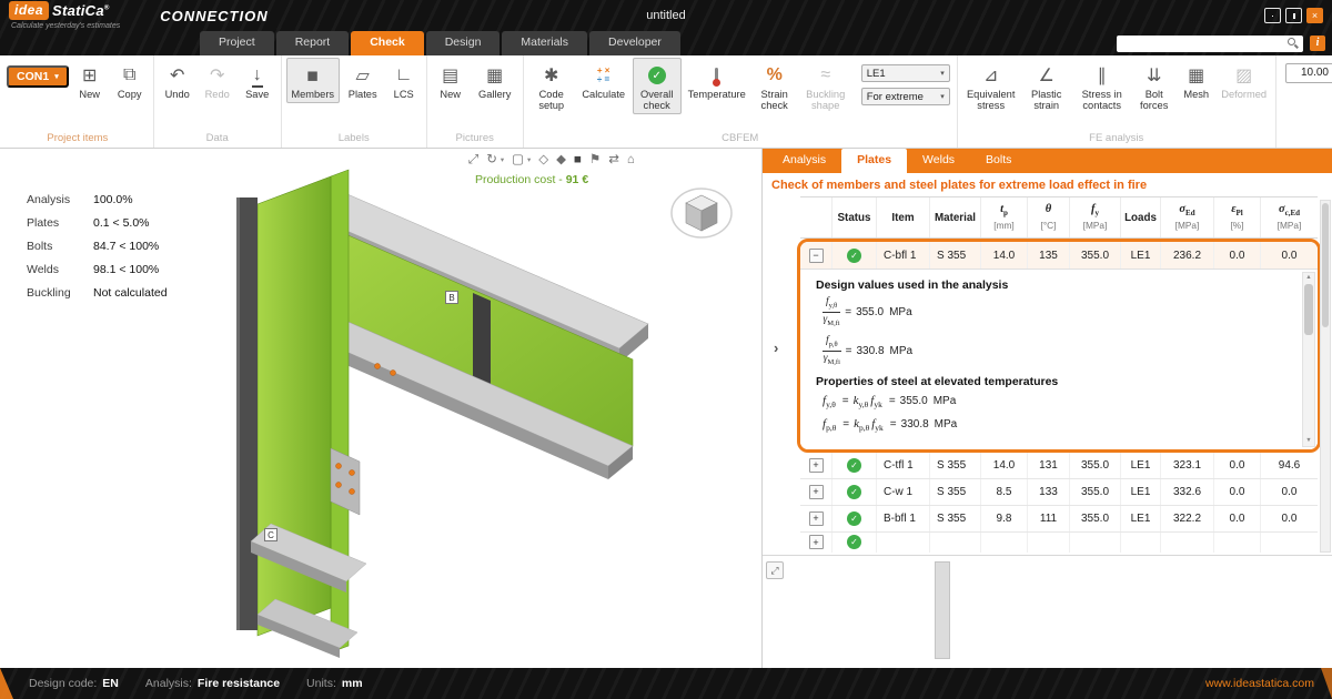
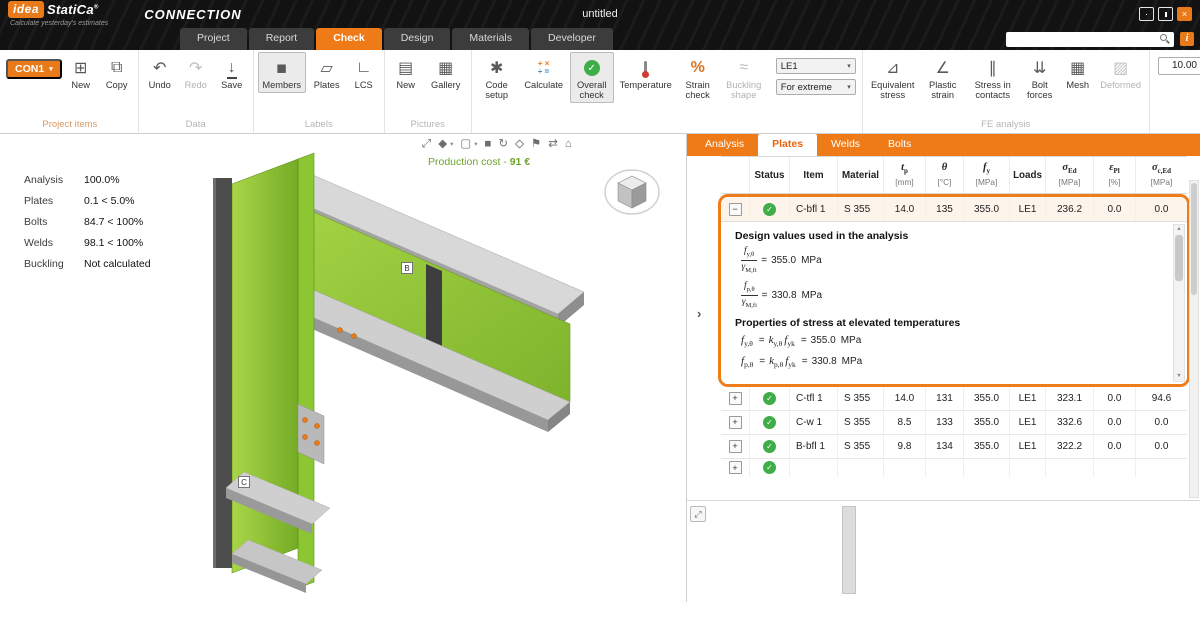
  idea
  StatiCa
  CONNECTION
  untitled
  ×
  Project
  Report
  Check
  Design
  Materials
  Developer
  i
  CON1
  ⊞
  New
  ⧉
  Copy
  Project items
  ↶
  Undo
  ↷
  Redo
  ↓
  Save
  Data
  ◼
  Members
  ▱
  Plates
  ∟
  LCS
  Labels
  ▤
  New
  ▦
  Gallery
  Pictures
  ✱
  Code setup
  + ×
  ÷ =
  Calculate
  ✓
  Overall check
  Temperature
  %
  Strain check
  ≈
  Buckling shape
  LE1
  For extreme
- CBFEM
  ⊿
  Equivalent stress
  ∠
  Plastic strain
  ∥
  Stress in contacts
  ⇊
  Bolt forces
  ▦
  Mesh
  ▨
  Deformed
  FE analysis
  10.00
  Analysis
  100.0%
  Plates
  0.1 < 5.0%
  Bolts
  84.7 < 100%
  Welds
  98.1 < 100%
  Buckling
  Not calculated
  ⤢
- ↻
+ ◆
  ▢
- ◇
+ ■
- ◆
+ ↻
- ■
+ ◇
  ⚑
  ⇄
  ⌂
  Production cost - 91 €
  B
  C
  Analysis
  Plates
  Welds
  Bolts
- Check of members and steel plates for extreme load effect in fire
  Status
  Item
  Material
  tp
  [mm]
  θ
  [°C]
  fy
  [MPa]
  Loads
  σEd
  [MPa]
  εPl
  [%]
  σc,Ed
  [MPa]
  −
  ✓
  C-bfl 1
  S 355
  14.0
  135
  355.0
  LE1
  236.2
  0.0
  0.0
  Design values used in the analysis
  =
  355.0
  MPa
  =
  330.8
  MPa
- Properties of steel at elevated temperatures
+ Properties of stress at elevated temperatures
  fy,θ
  =
  ky,θ
  fyk
  =
  355.0
  MPa
  fp,θ
  =
  kp,θ
  fyk
  =
  330.8
  MPa
  +
  ✓
  C-tfl 1
  S 355
  14.0
  131
  355.0
  LE1
  323.1
  0.0
  94.6
  +
  ✓
  C-w 1
  S 355
  8.5
  133
  355.0
  LE1
  332.6
  0.0
  0.0
  +
  ✓
  B-bfl 1
  S 355
  9.8
- 111
+ 134
  355.0
  LE1
  322.2
  0.0
  0.0
  +
  ✓
  ›
  ⤢
- Design code:
- EN
- Analysis:
- Fire resistance
- Units:
- mm
- www.ideastatica.com
